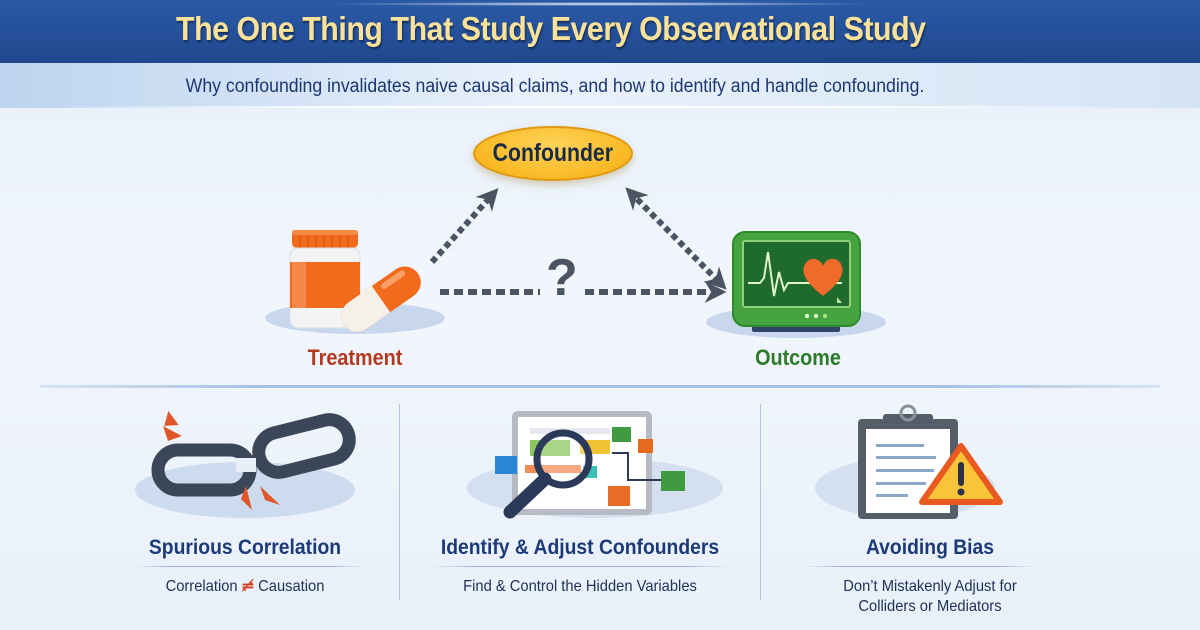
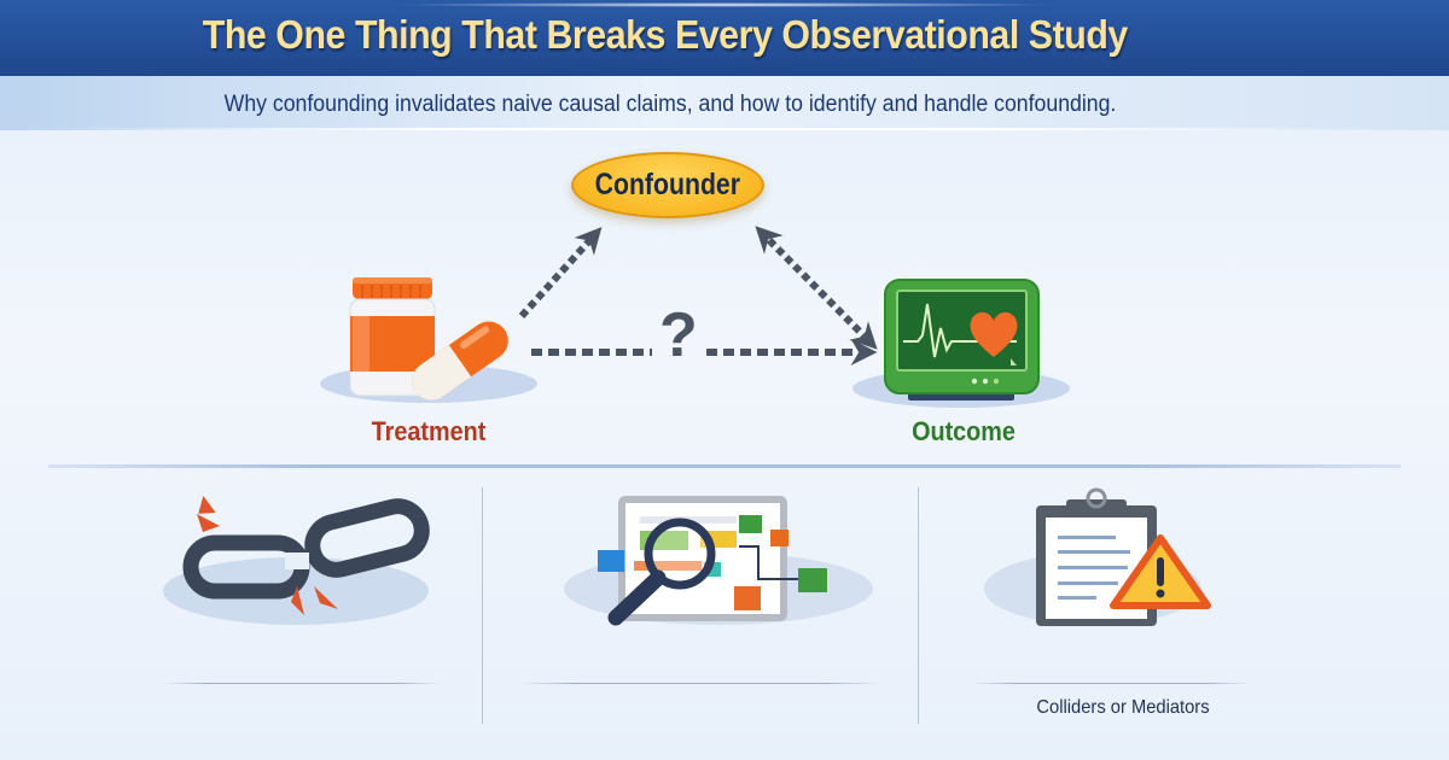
- The One Thing That Study Every Observational Study
+ The One Thing That Breaks Every Observational Study
  Why confounding invalidates naive causal claims, and how to identify and handle confounding.
  Confounder
  ?
  Treatment
  Outcome
- Spurious Correlation
- Correlation ⇌̸ Causation
- Identify & Adjust Confounders
- Find & Control the Hidden Variables
- Avoiding Bias
- Don’t Mistakenly Adjust for
  Colliders or Mediators
